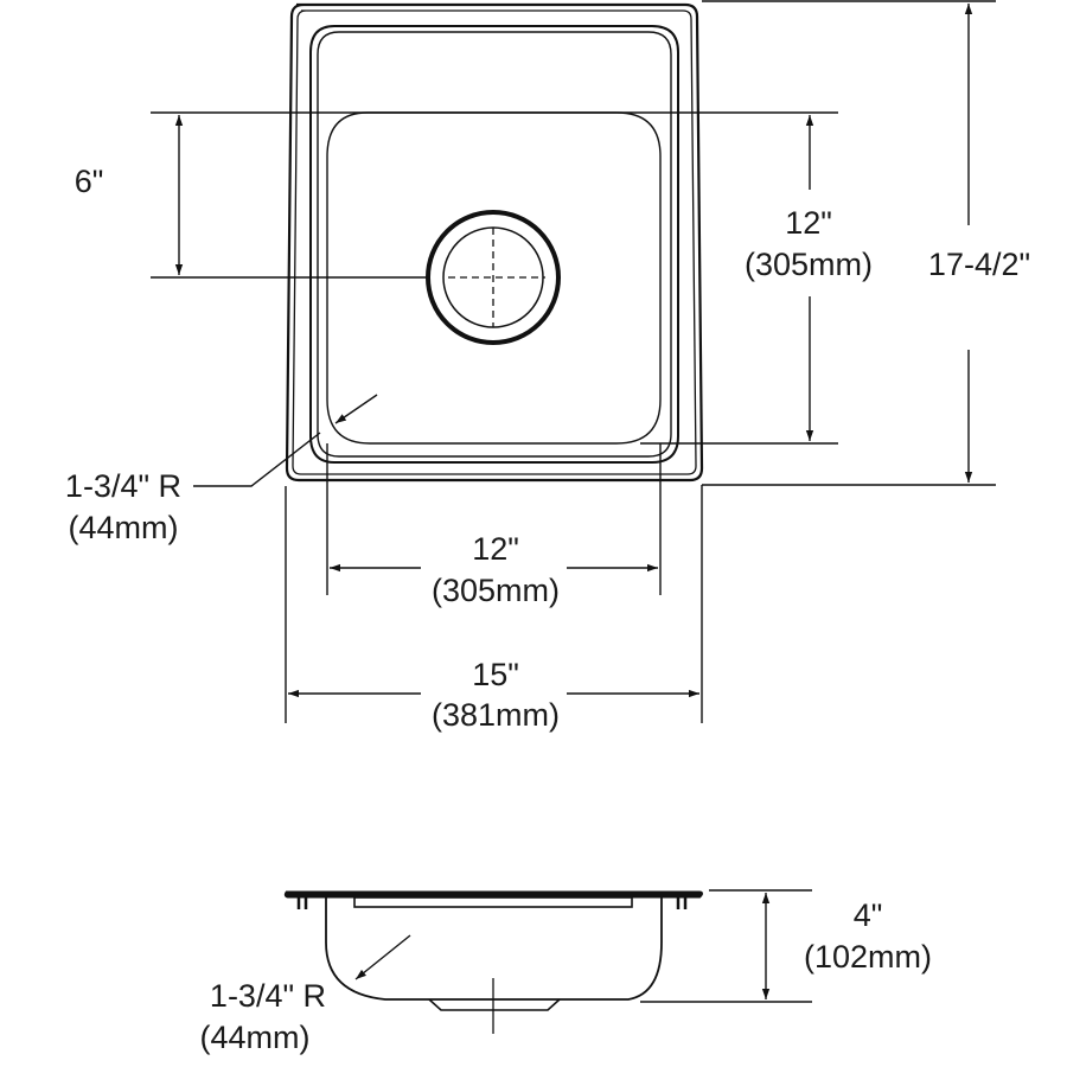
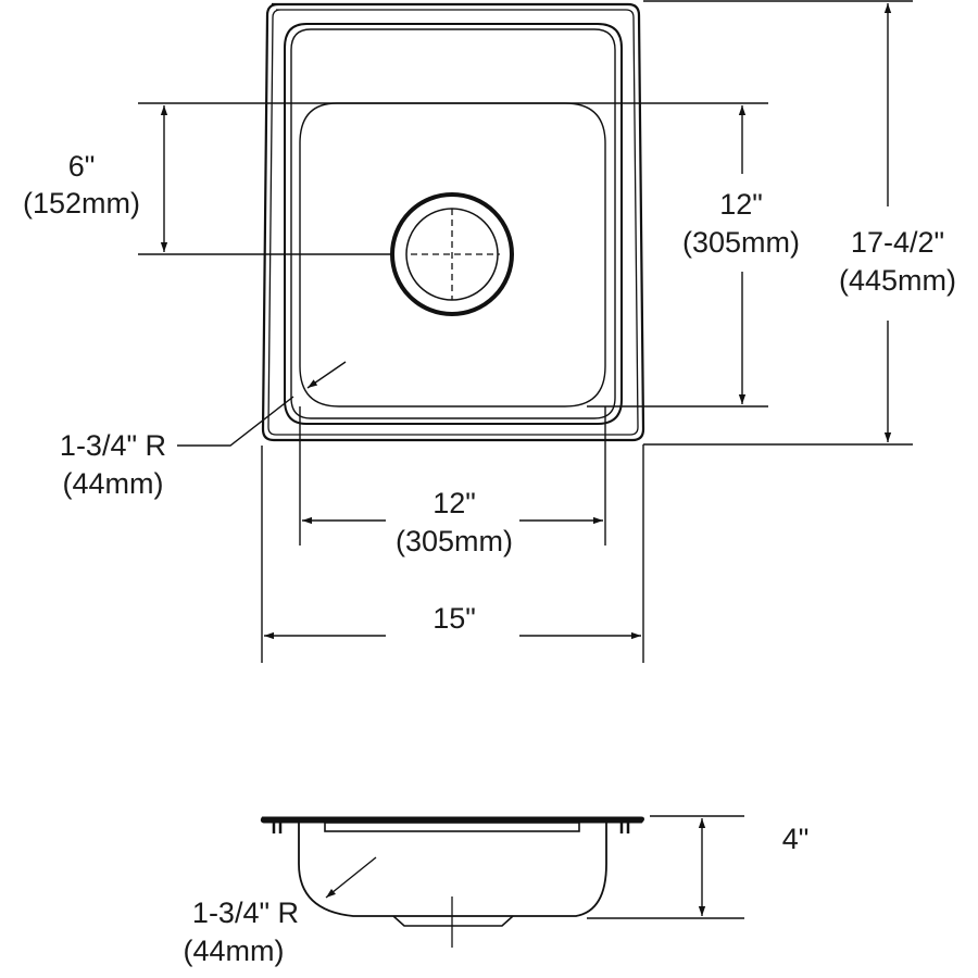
  6"
+ (152mm)
  12"
  (305mm)
  17-4/2"
+ (445mm)
  1-3/4" R
  (44mm)
  12"
  (305mm)
  15"
- (381mm)
  4"
- (102mm)
  1-3/4" R
  (44mm)
